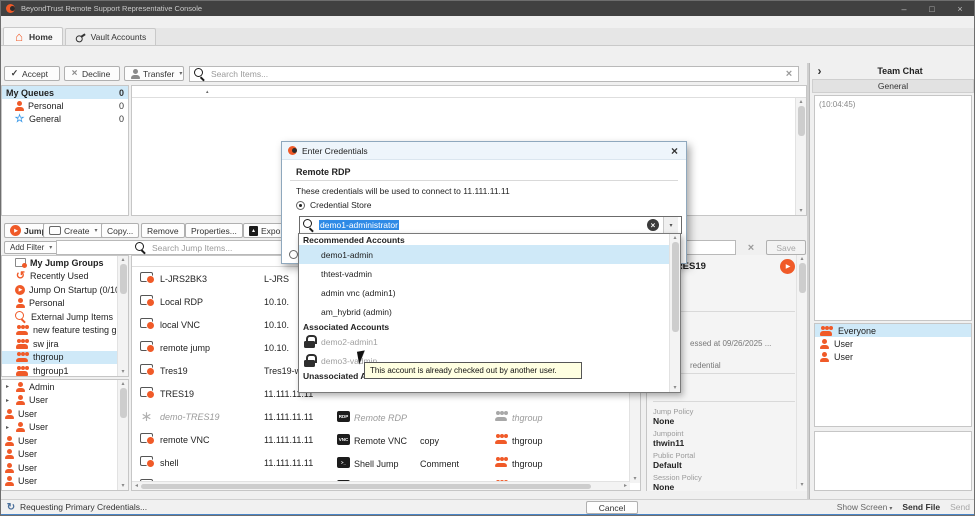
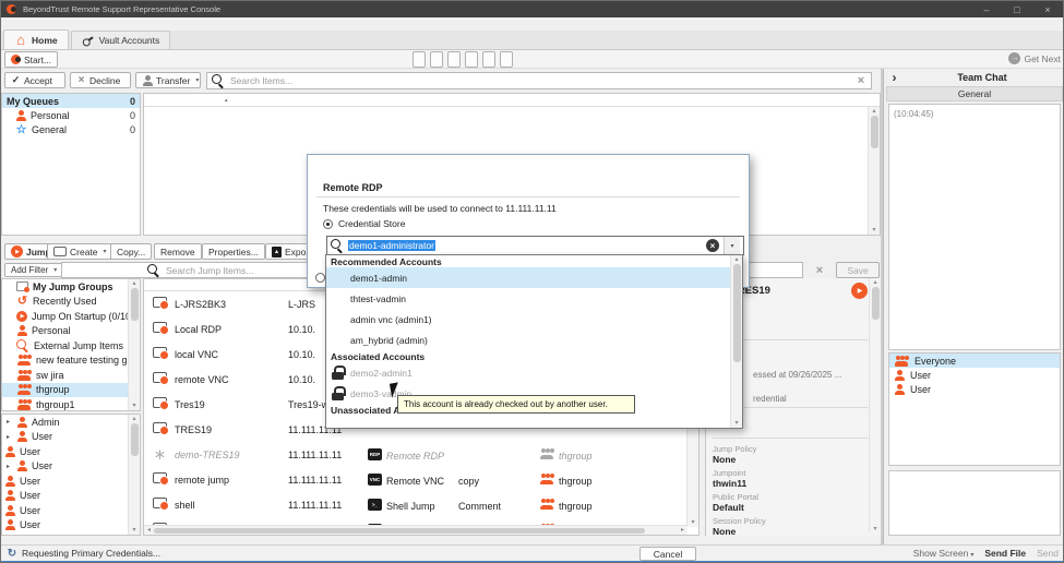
  BeyondTrust Remote Support Representative Console
  –
  □
  ×
  Home
  Vault Accounts
+ Start...
+ Get Next
  Accept
  Decline
  Transfer
  Search Items...
  My Queues
  0
  Personal
  0
  General
  0
  Jum
  Create
  Copy...
  Remove
  Properties...
  Add Filter
  Search Jump Items...
  Save
  My Jump Groups
  Recently Used
  Jump On Startup (0/1
  Personal
  External Jump Items
  new feature testing g
  sw jira
  thgroup
  thgroup1
  Admin
  User
  User
  User
  User
  User
  User
  User
  L-JRS2BK3
  L-JRS
  Local RDP
  10.10.
  local VNC
  10.10.
- remote jump
+ remote VNC
  10.10.
  Tres19
  TRES19
  11.111.11.11
  demo-TRES19
  11.111.11.11
  Remote RDP
  thgroup
- remote VNC
+ remote jump
  11.111.11.11
  Remote VNC
  copy
  thgroup
  shell
  11.111.11.11
  Shell Jump
  Comment
  thgroup
  essed at 09/26/2025 ...
  redential
  Jump Policy
  None
  Jumpoint
  thwin11
  Public Portal
  Default
  Session Policy
  None
  Team Chat
  General
  (10:04:45)
  Everyone
  User
  User
  Requesting Primary Credentials...
  Cancel
  Show Screen
  Send File
  Send
- Enter Credentials
  Remote RDP
  These credentials will be used to connect to 11.111.11.11
  Credential Store
  demo1-administrator
  Recommended Accounts
  demo1-admin
  thtest-vadmin
  admin vnc (admin1)
  am_hybrid (admin)
  Associated Accounts
  demo2-admin1
  demo3-vadmin
  This account is already checked out by another user.
